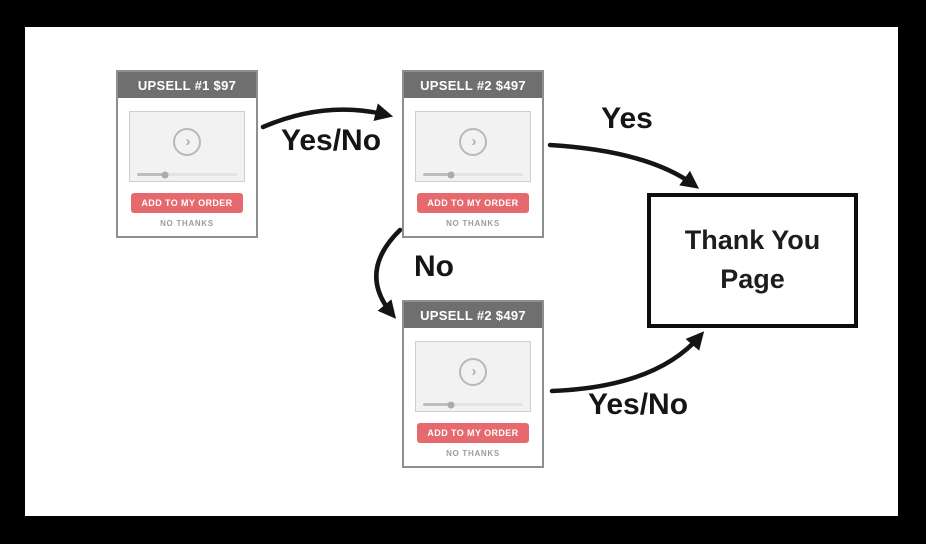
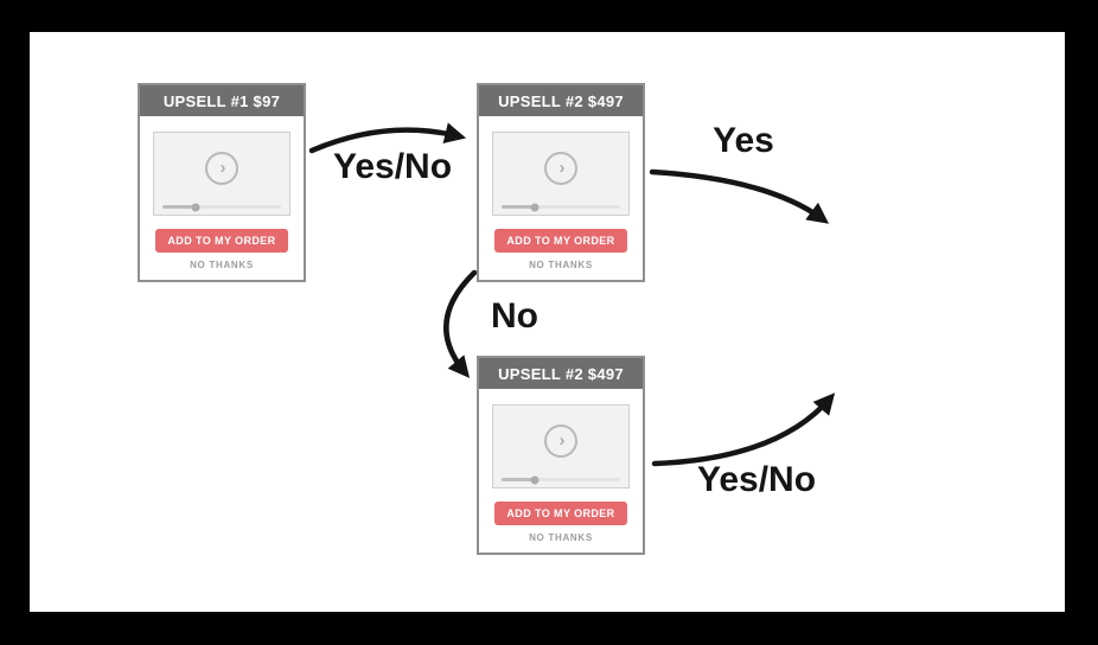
  UPSELL #1 $97
  ›
  ADD TO MY ORDER
  NO THANKS
  UPSELL #2 $497
  ›
  ADD TO MY ORDER
  NO THANKS
  UPSELL #2 $497
  ›
  ADD TO MY ORDER
  NO THANKS
- Thank You
- Page
  Yes/No
  Yes
  No
  Yes/No
